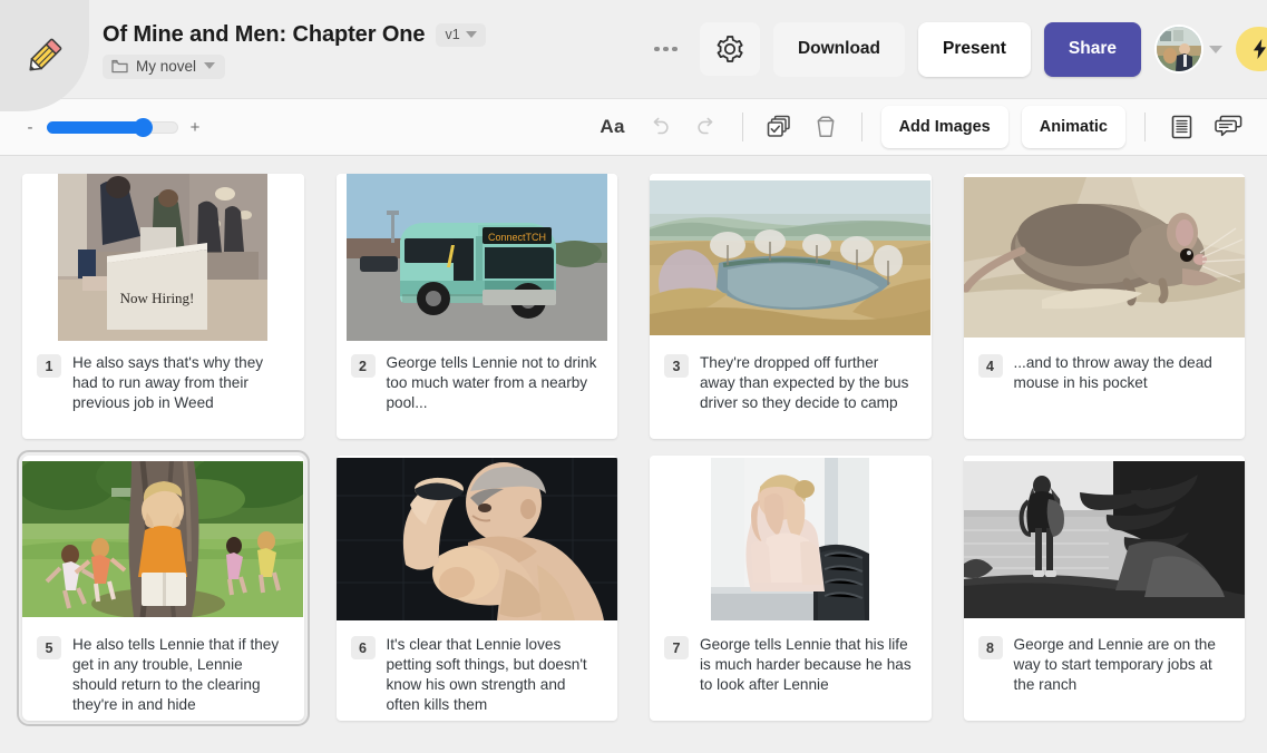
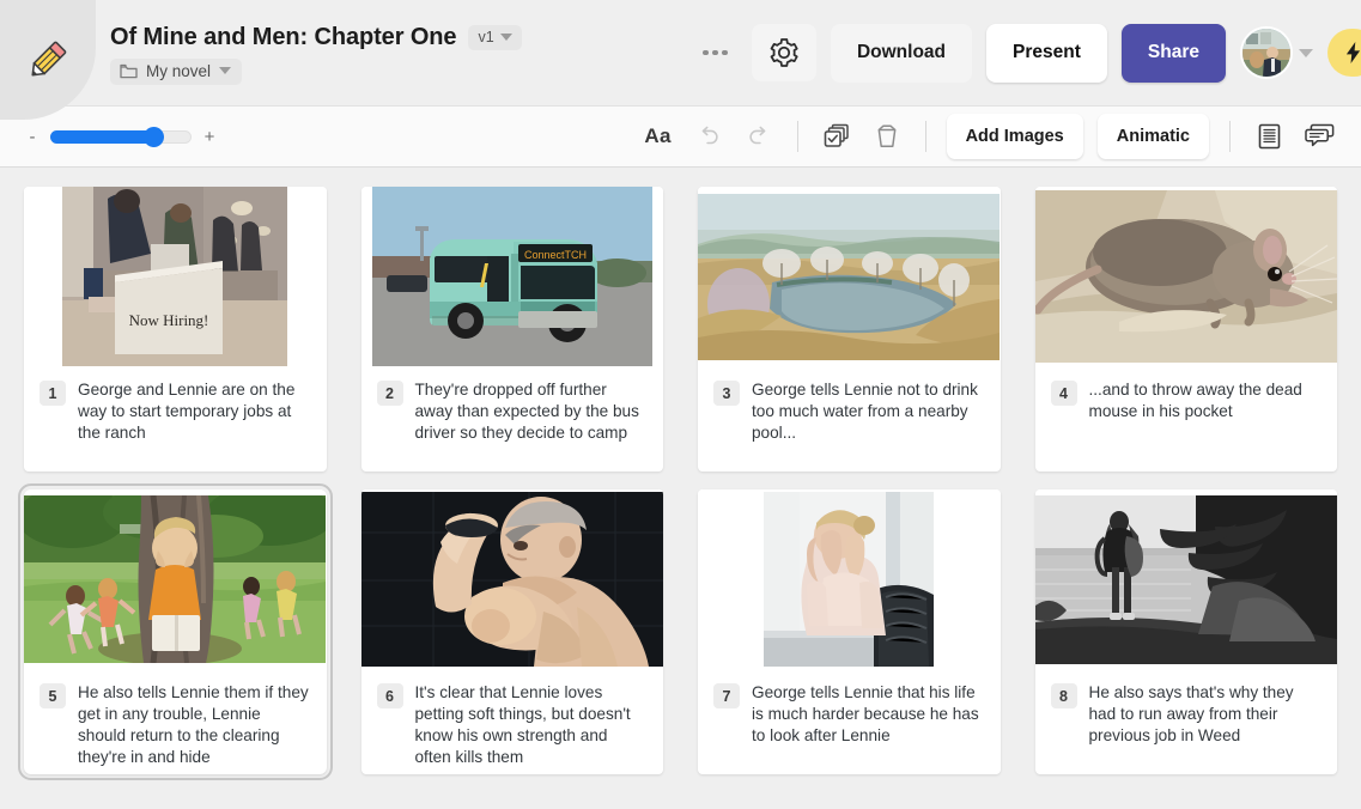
  Of Mine and Men: Chapter One
  v1
  My novel
  Download
  Present
  Share
  -
  +
  Aa
  Add Images
  Animatic
  Now Hiring!
  1
- He also says that's why they had to run away from their previous job in Weed
+ George and Lennie are on the way to start temporary jobs at the ranch
  ConnectTCH
  2
- George tells Lennie not to drink too much water from a nearby pool...
+ They're dropped off further away than expected by the bus driver so they decide to camp
  3
- They're dropped off further away than expected by the bus driver so they decide to camp
+ George tells Lennie not to drink too much water from a nearby pool...
  4
  ...and to throw away the dead mouse in his pocket
  5
- He also tells Lennie that if they get in any trouble, Lennie should return to the clearing they're in and hide
+ He also tells Lennie them if they get in any trouble, Lennie should return to the clearing they're in and hide
  6
  It's clear that Lennie loves petting soft things, but doesn't know his own strength and often kills them
  7
  George tells Lennie that his life is much harder because he has to look after Lennie
  8
- George and Lennie are on the way to start temporary jobs at the ranch
+ He also says that's why they had to run away from their previous job in Weed
